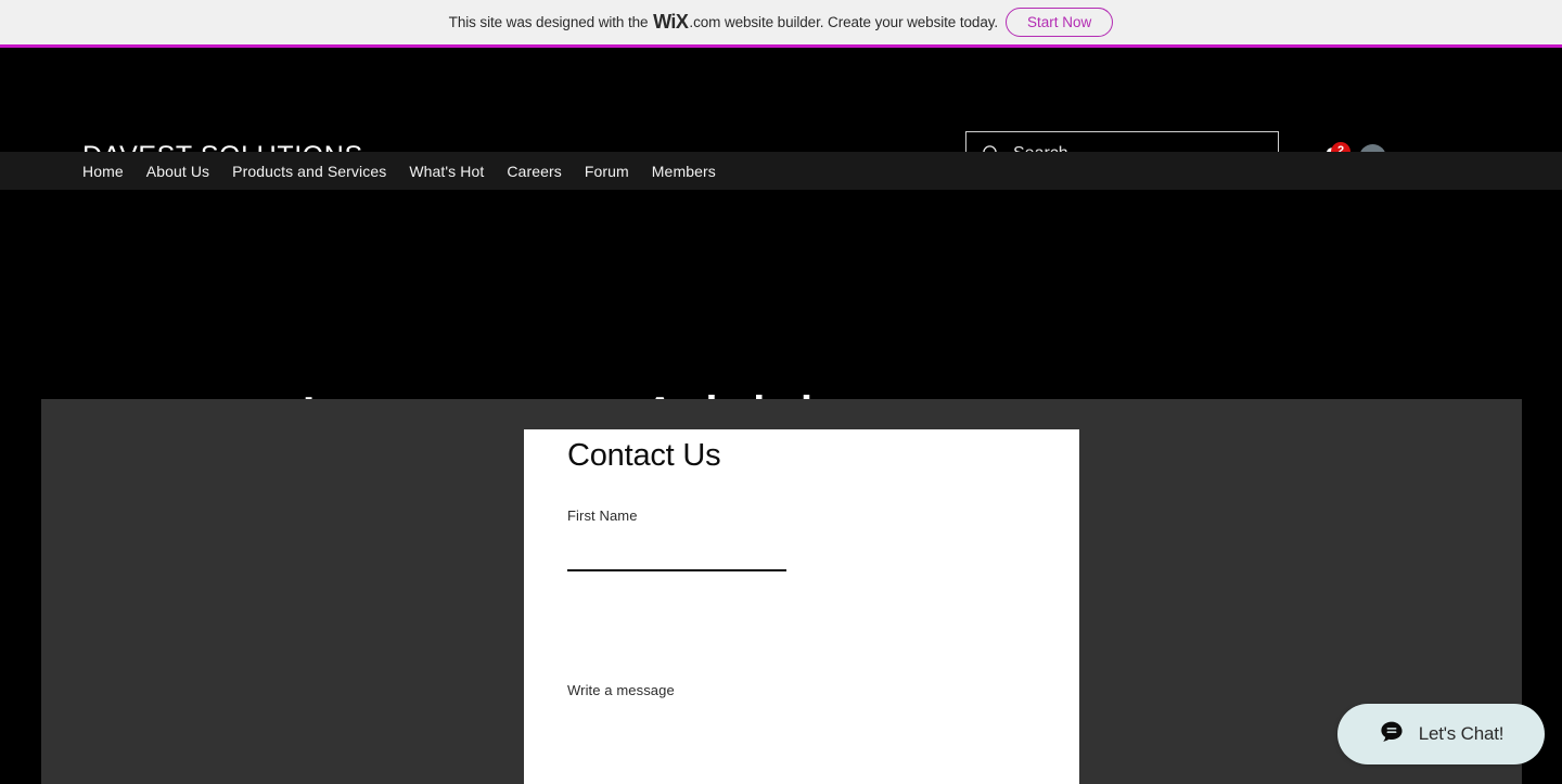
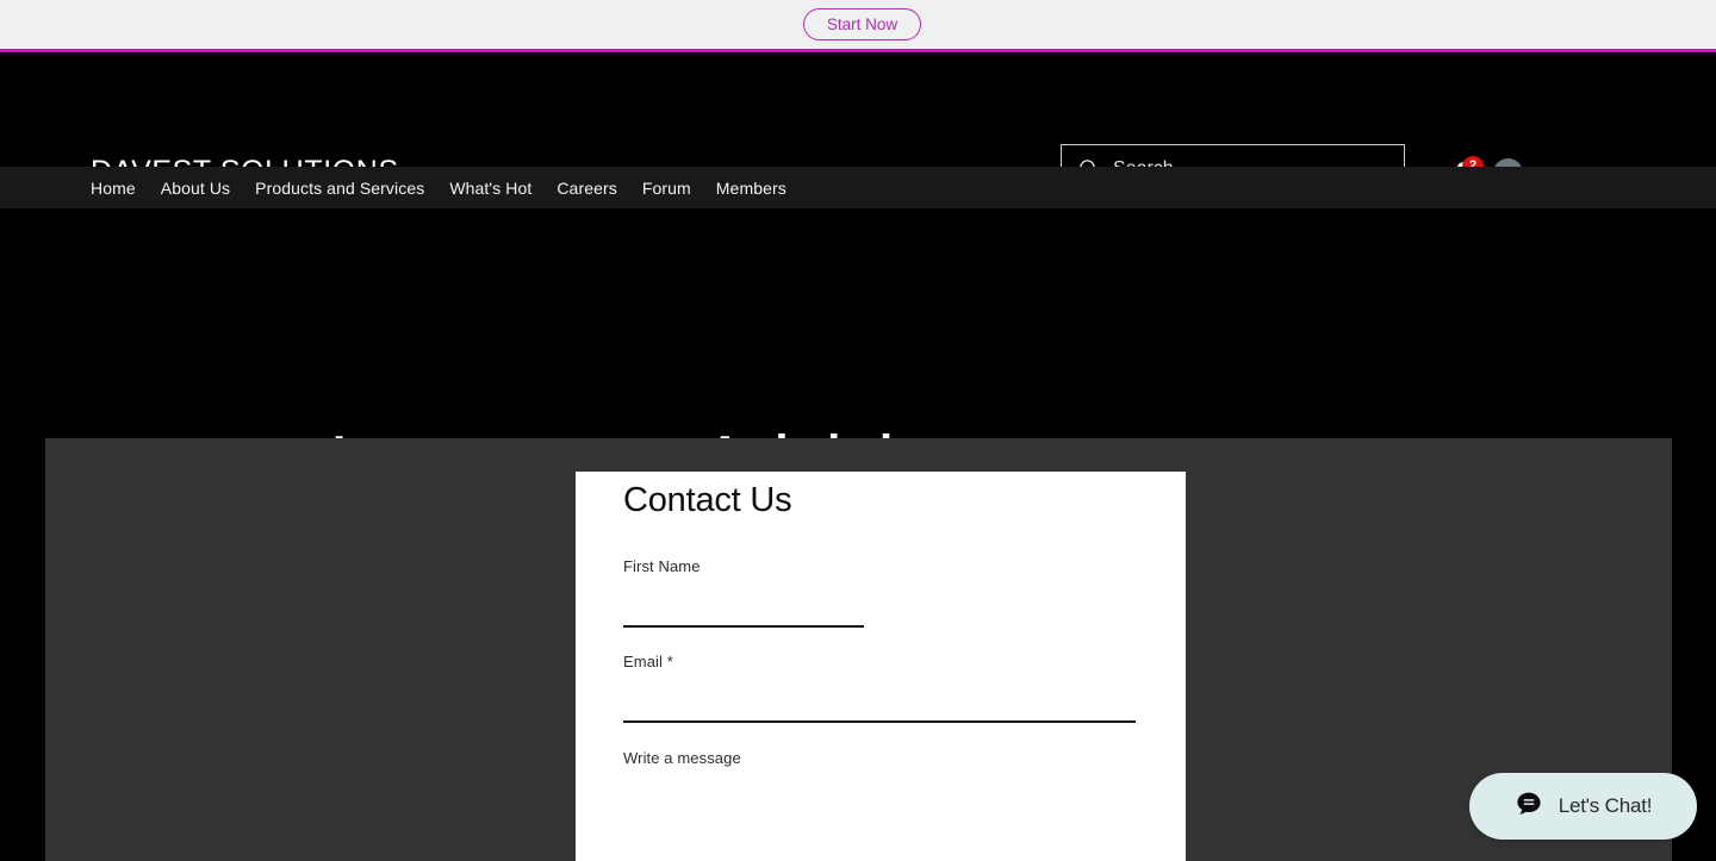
- This site was designed with the WiX.com website builder. Create your website today.
  Start Now
  2
  Home
  About Us
  Products and Services
  What's Hot
  Careers
  Forum
  Members
  Contact Us
  First Name
+ Email *
  Write a message
  Let's Chat!
